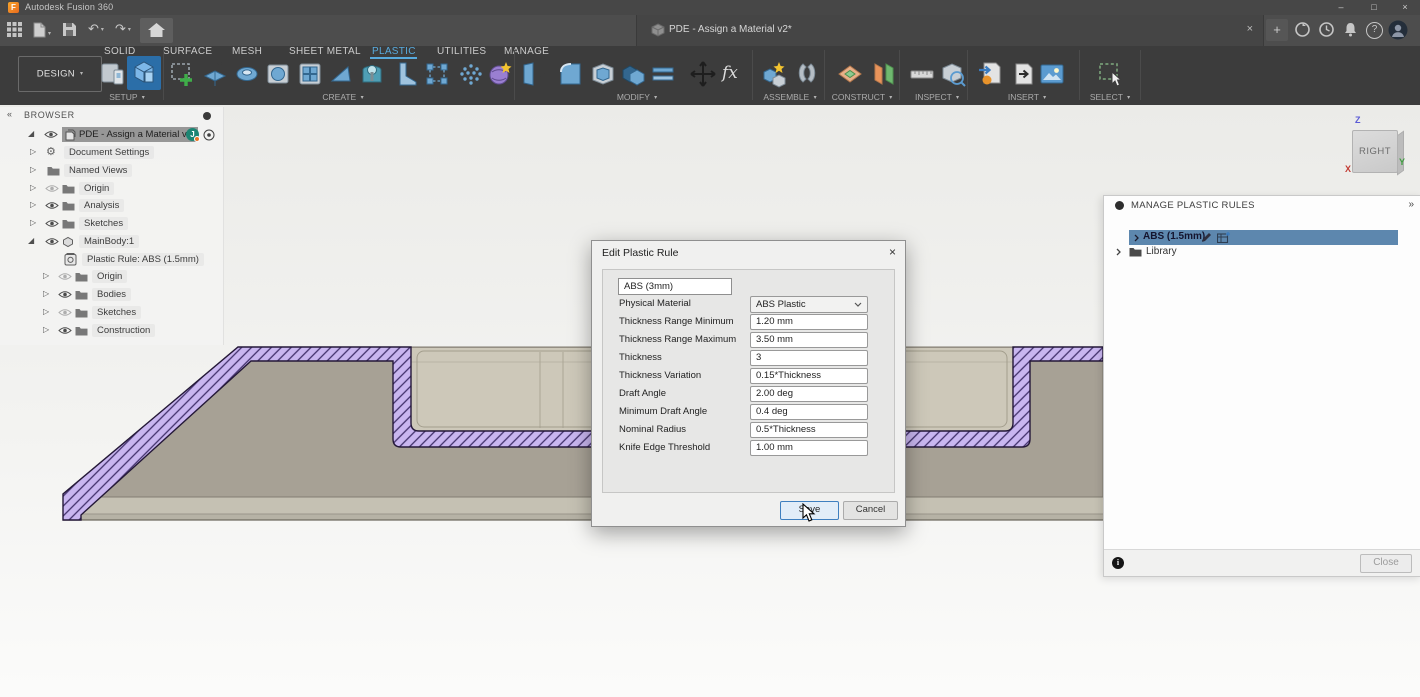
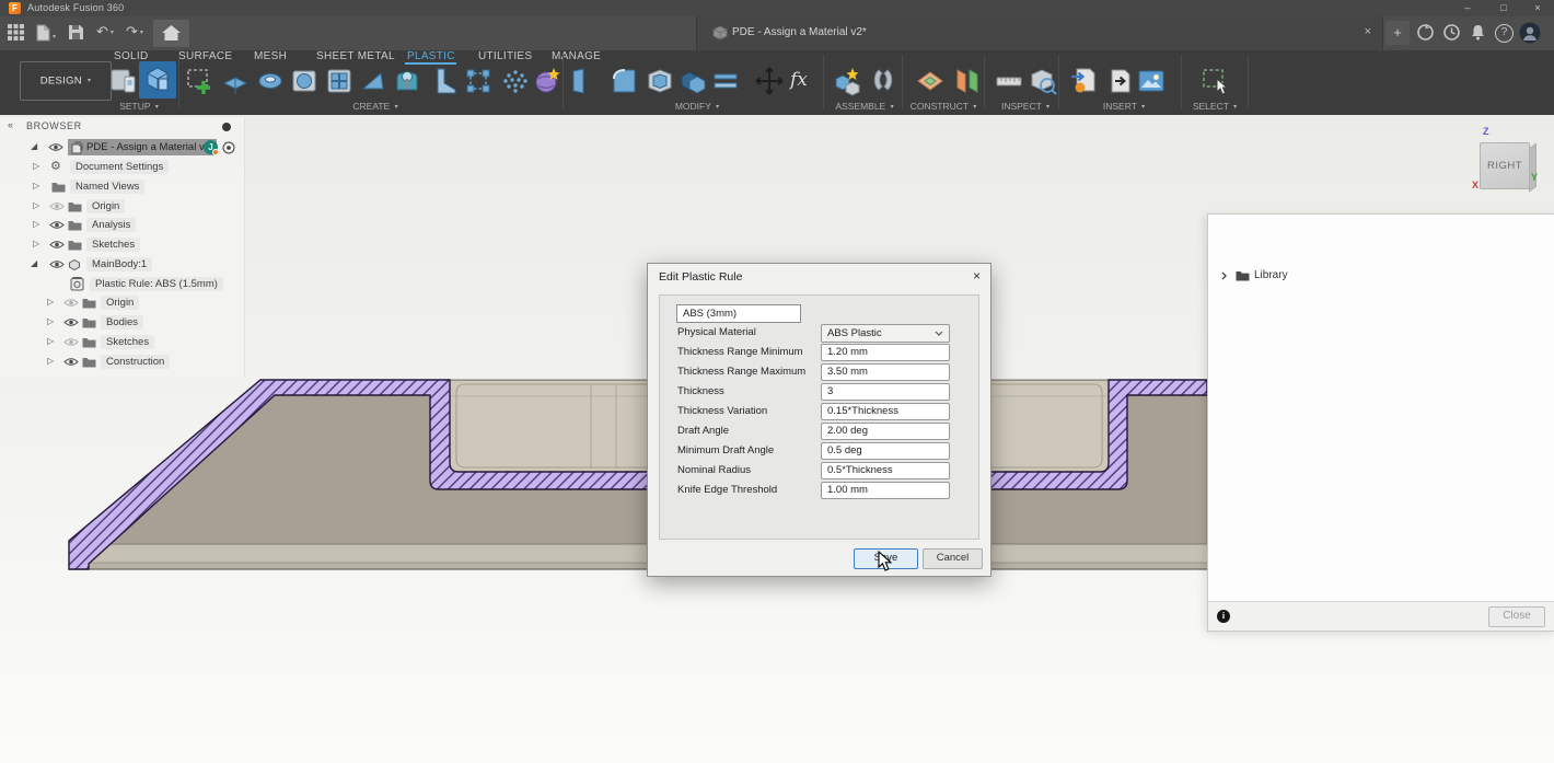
  F
  Autodesk Fusion 360
  –
  □
  ×
  PDE - Assign a Material v2*
  ×
  +
  ?
  DESIGN
  SOLID
  SURFACE
  MESH
  SHEET METAL
  PLASTIC
  UTILITIES
  MANAGE
  fx
  SETUP
  CREATE
  MODIFY
  ASSEMBLE
  CONSTRUCT
  INSPECT
  INSERT
  SELECT
  RIGHT
  Z
  X
  Y
  «
  BROWSER
  ◢
  PDE - Assign a Material v
  J
  ▷
  ⚙
  Document Settings
  ▷
  Named Views
  ▷
  Origin
  ▷
  Analysis
  ▷
  Sketches
  ◢
  MainBody:1
  Plastic Rule: ABS (1.5mm)
  ▷
  Origin
  ▷
  Bodies
  ▷
  Sketches
  ▷
  Construction
- MANAGE PLASTIC RULES
- »
- ABS (1.5mm)
  Library
  i
  Close
  Edit Plastic Rule
  ×
  ABS (3mm)
  Physical Material
  ABS Plastic
  Thickness Range Minimum
  1.20 mm
  Thickness Range Maximum
  3.50 mm
  Thickness
  3
  Thickness Variation
  0.15*Thickness
  Draft Angle
  2.00 deg
  Minimum Draft Angle
- 0.4 deg
+ 0.5 deg
  Nominal Radius
  0.5*Thickness
  Knife Edge Threshold
  1.00 mm
  Sve
  Cancel
